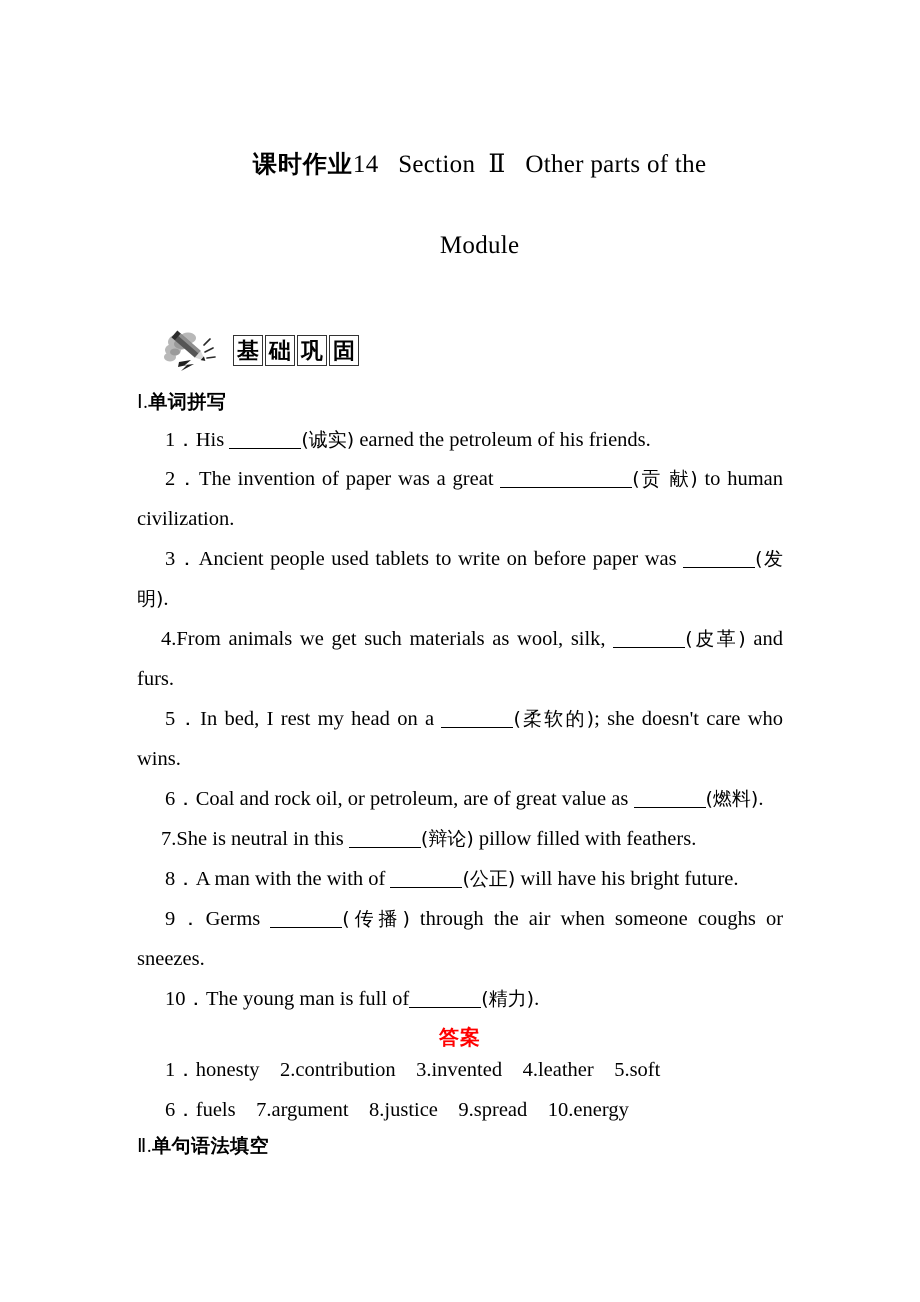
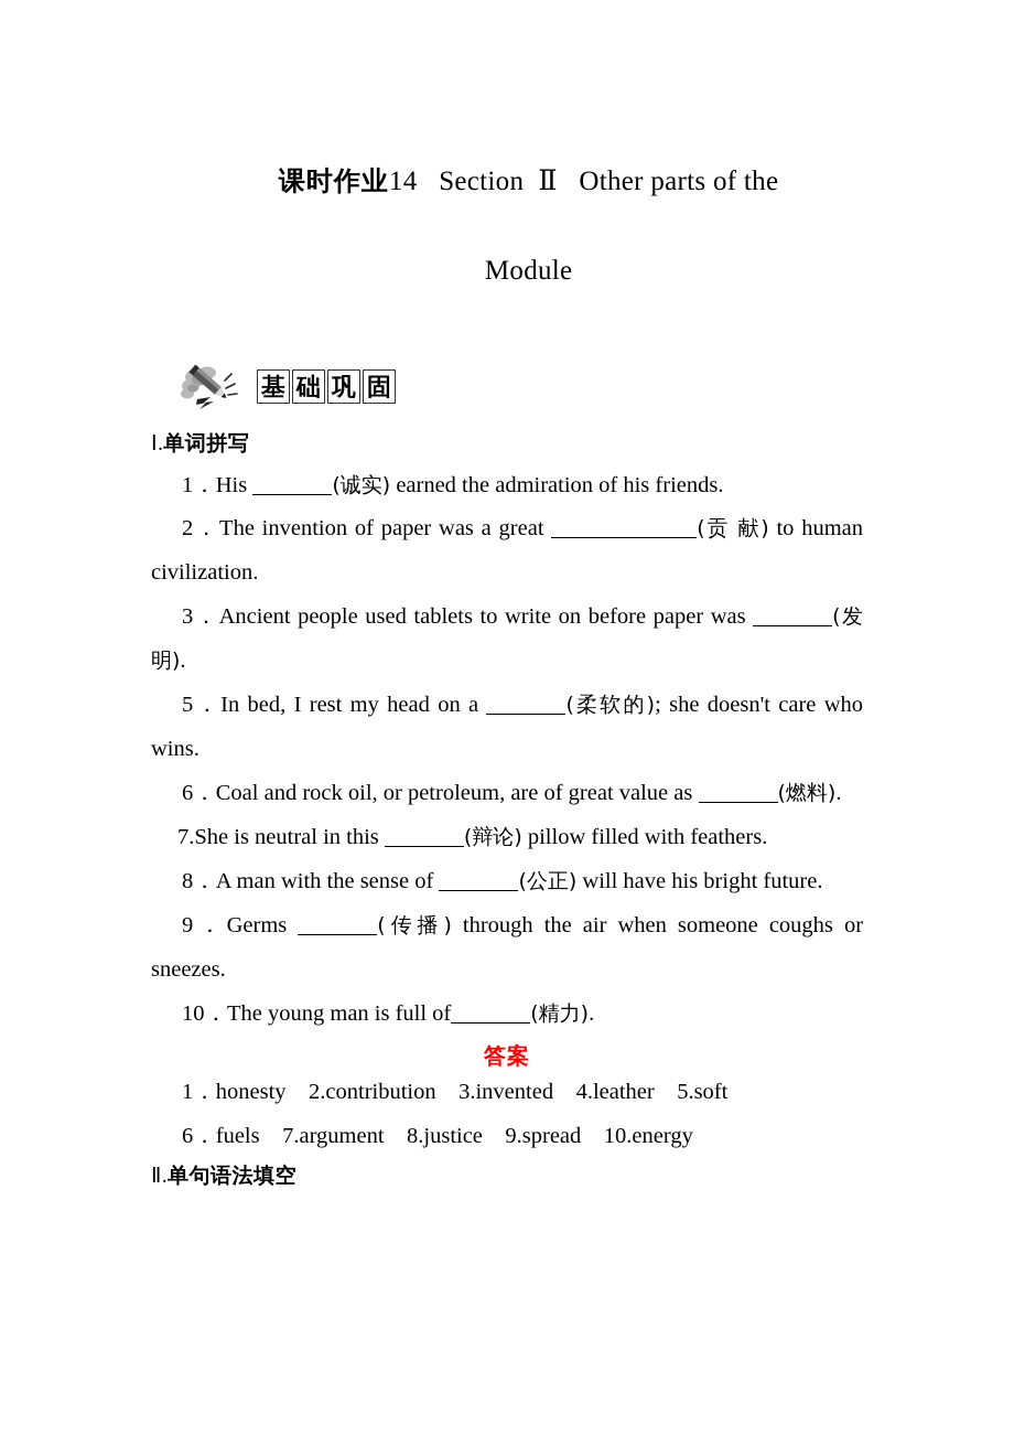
  课时作业14 Section Ⅱ Other parts of the
  Module
  基
  础
  巩
  固
  Ⅰ.单词拼写
- 1．His (诚实) earned the petroleum of his friends.
+ 1．His (诚实) earned the admiration of his friends.
  2．The invention of paper was a great (贡 献) to human civilization.
  3．Ancient people used tablets to write on before paper was (发明).
- 4.From animals we get such materials as wool, silk, (皮革) and furs.
  5．In bed, I rest my head on a (柔软的); she doesn't care who wins.
  6．Coal and rock oil, or petroleum, are of great value as (燃料).
  7.She is neutral in this (辩论) pillow filled with feathers.
- 8．A man with the with of (公正) will have his bright future.
+ 8．A man with the sense of (公正) will have his bright future.
  9．Germs (传播) through the air when someone coughs or sneezes.
  10．The young man is full of (精力).
  答案
  1．honesty 2.contribution 3.invented 4.leather 5.soft
  6．fuels 7.argument 8.justice 9.spread 10.energy
  Ⅱ.单句语法填空
